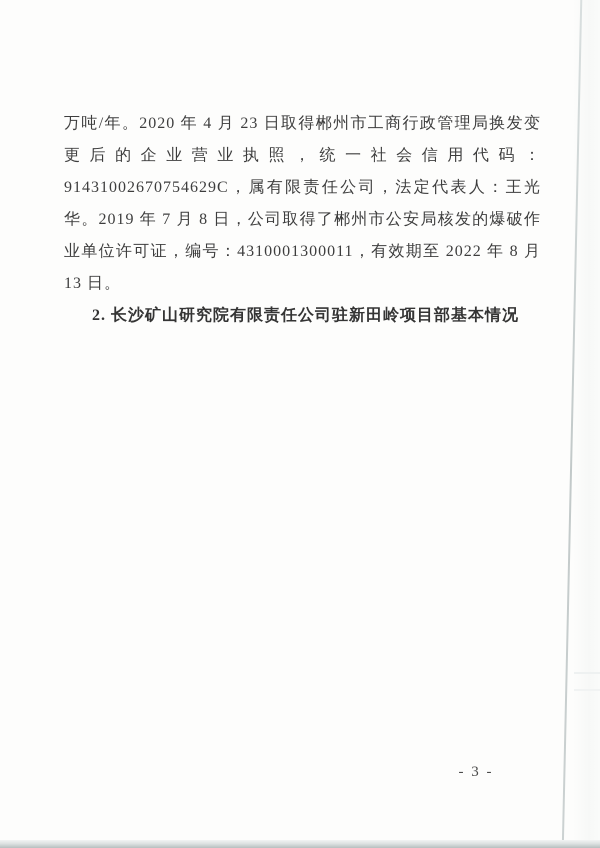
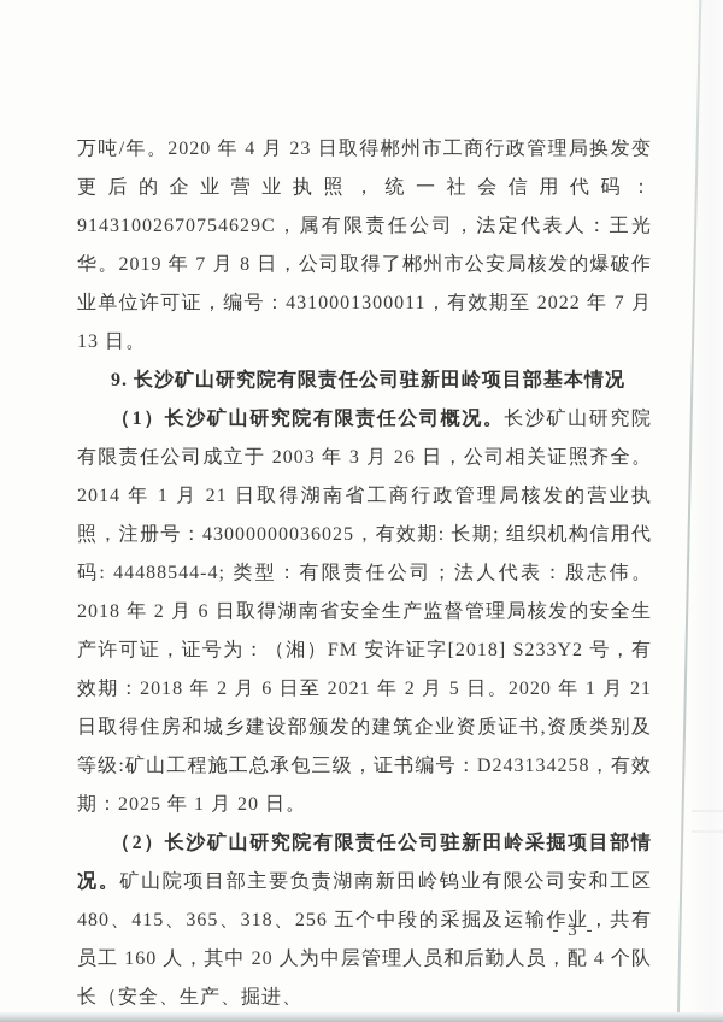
- 万吨/年。2020 年 4 月 23 日取得郴州市工商行政管理局换发变更后的企业营业执照，统一社会信用代码：91431002670754629C，属有限责任公司，法定代表人：王光华。2019 年 7 月 8 日，公司取得了郴州市公安局核发的爆破作业单位许可证，编号：4310001300011，有效期至 2022 年 8 月 13 日。
+ 万吨/年。2020 年 4 月 23 日取得郴州市工商行政管理局换发变更后的企业营业执照，统一社会信用代码：91431002670754629C，属有限责任公司，法定代表人：王光华。2019 年 7 月 8 日，公司取得了郴州市公安局核发的爆破作业单位许可证，编号：4310001300011，有效期至 2022 年 7 月 13 日。
- 2. 长沙矿山研究院有限责任公司驻新田岭项目部基本情况
+ 9. 长沙矿山研究院有限责任公司驻新田岭项目部基本情况
+ （1）长沙矿山研究院有限责任公司概况。长沙矿山研究院有限责任公司成立于 2003 年 3 月 26 日，公司相关证照齐全。2014 年 1 月 21 日取得湖南省工商行政管理局核发的营业执照，注册号：43000000036025，有效期: 长期; 组织机构信用代码: 44488544-4; 类型：有限责任公司；法人代表：殷志伟。2018 年 2 月 6 日取得湖南省安全生产监督管理局核发的安全生产许可证，证号为：（湘）FM 安许证字[2018] S233Y2 号，有效期：2018 年 2 月 6 日至 2021 年 2 月 5 日。2020 年 1 月 21 日取得住房和城乡建设部颁发的建筑企业资质证书,资质类别及等级:矿山工程施工总承包三级，证书编号：D243134258，有效期：2025 年 1 月 20 日。
+ （2）长沙矿山研究院有限责任公司驻新田岭采掘项目部情况。矿山院项目部主要负责湖南新田岭钨业有限公司安和工区 480、415、365、318、256 五个中段的采掘及运输作业，共有员工 160 人，其中 20 人为中层管理人员和后勤人员，配 4 个队长（安全、生产、掘进、
  - 3 -
